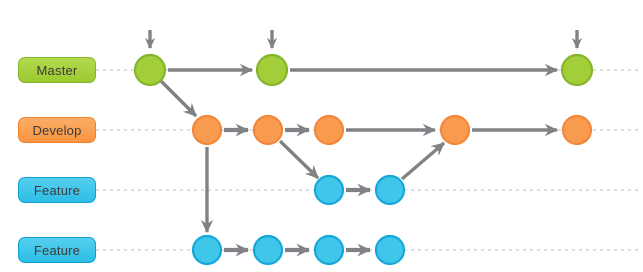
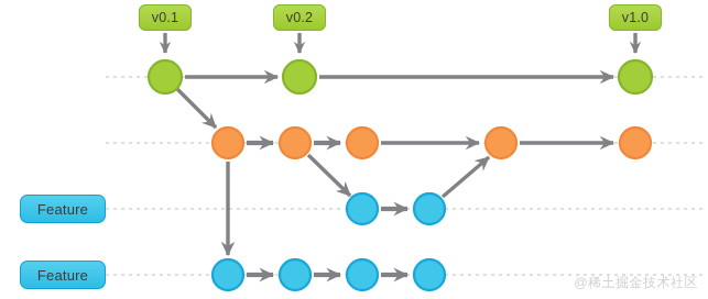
- Master
- Develop
  Feature
  Feature
+ v0.1
+ v0.2
+ v1.0
+ @稀土掘金技术社区
